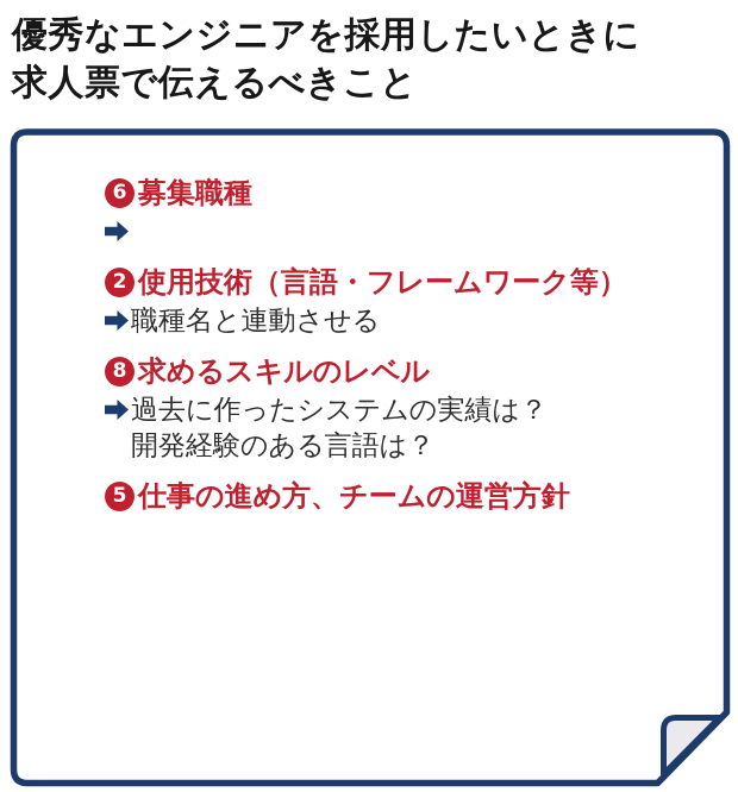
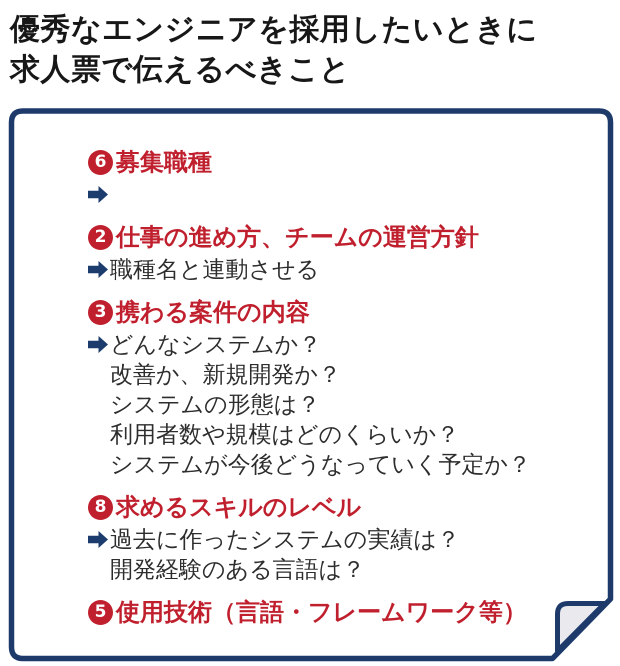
  優秀なエンジニアを採用したいときに
  求人票で伝えるべきこと
  6
  募集職種
  2
- 使用技術（言語・フレームワーク等）
+ 仕事の進め方、チームの運営方針
  職種名と連動させる
+ 3
+ 携わる案件の内容
+ どんなシステムか？
+ 改善か、新規開発か？
+ システムの形態は？
+ 利用者数や規模はどのくらいか？
+ システムが今後どうなっていく予定か？
  8
  求めるスキルのレベル
  過去に作ったシステムの実績は？
  開発経験のある言語は？
  5
- 仕事の進め方、チームの運営方針
+ 使用技術（言語・フレームワーク等）
